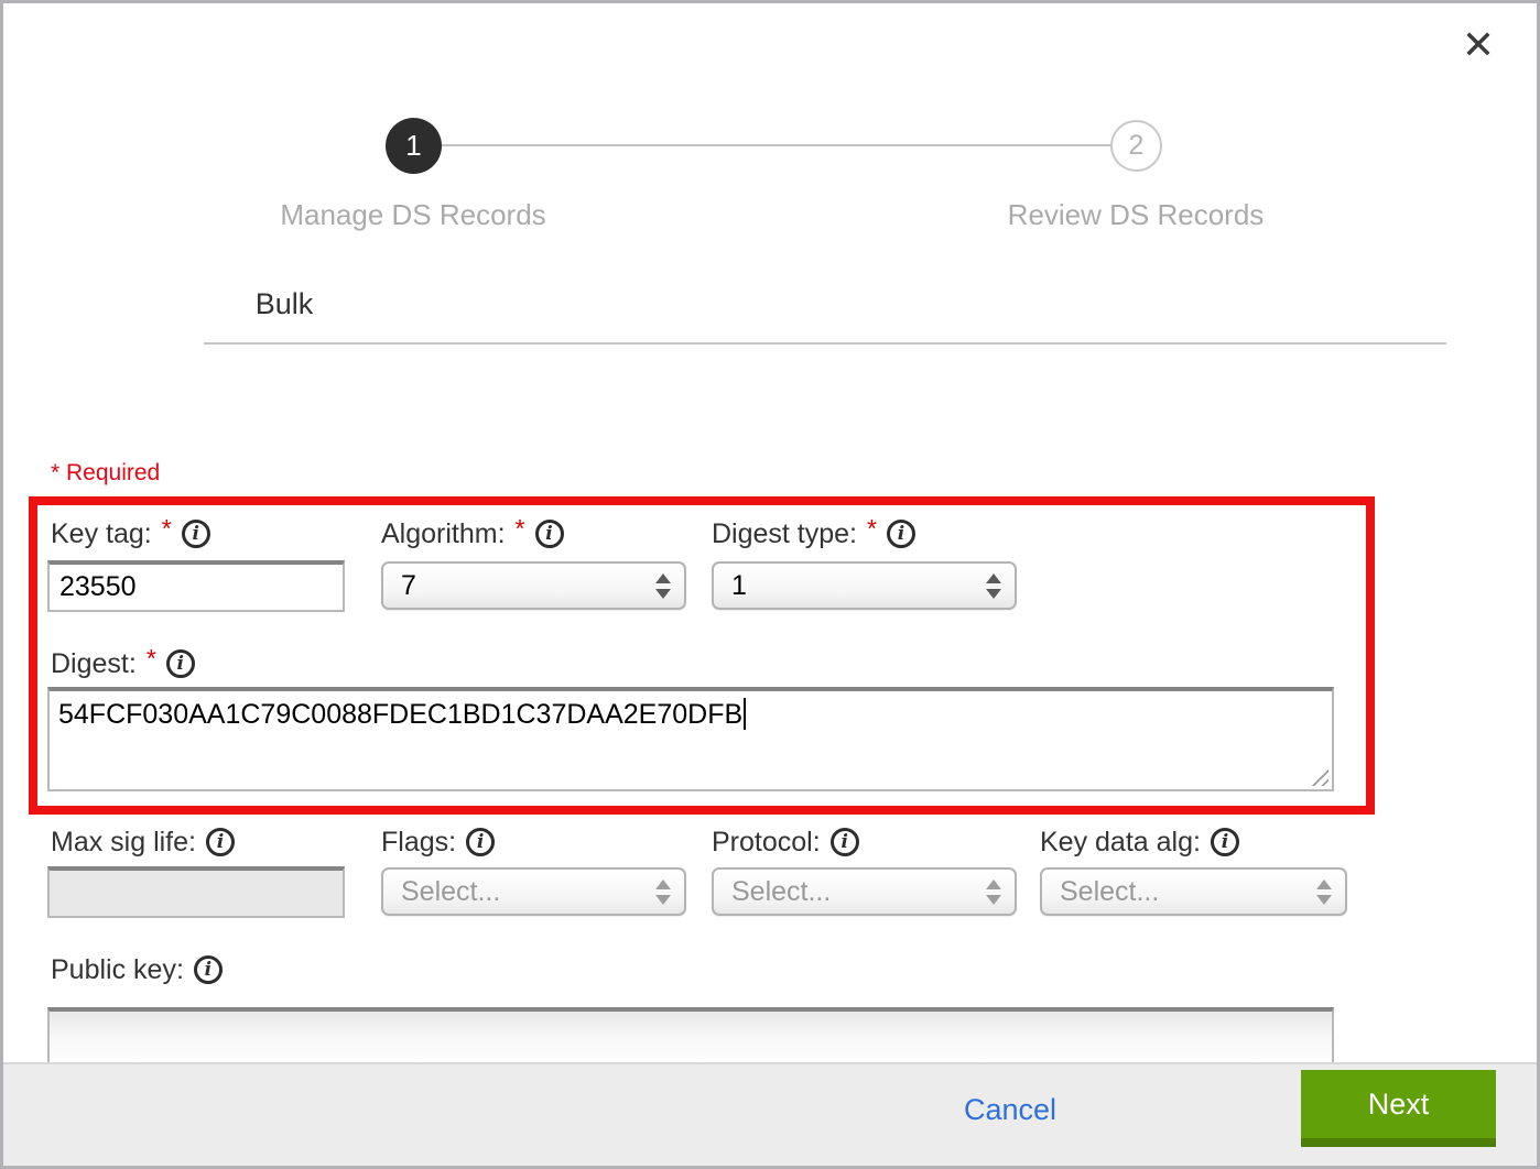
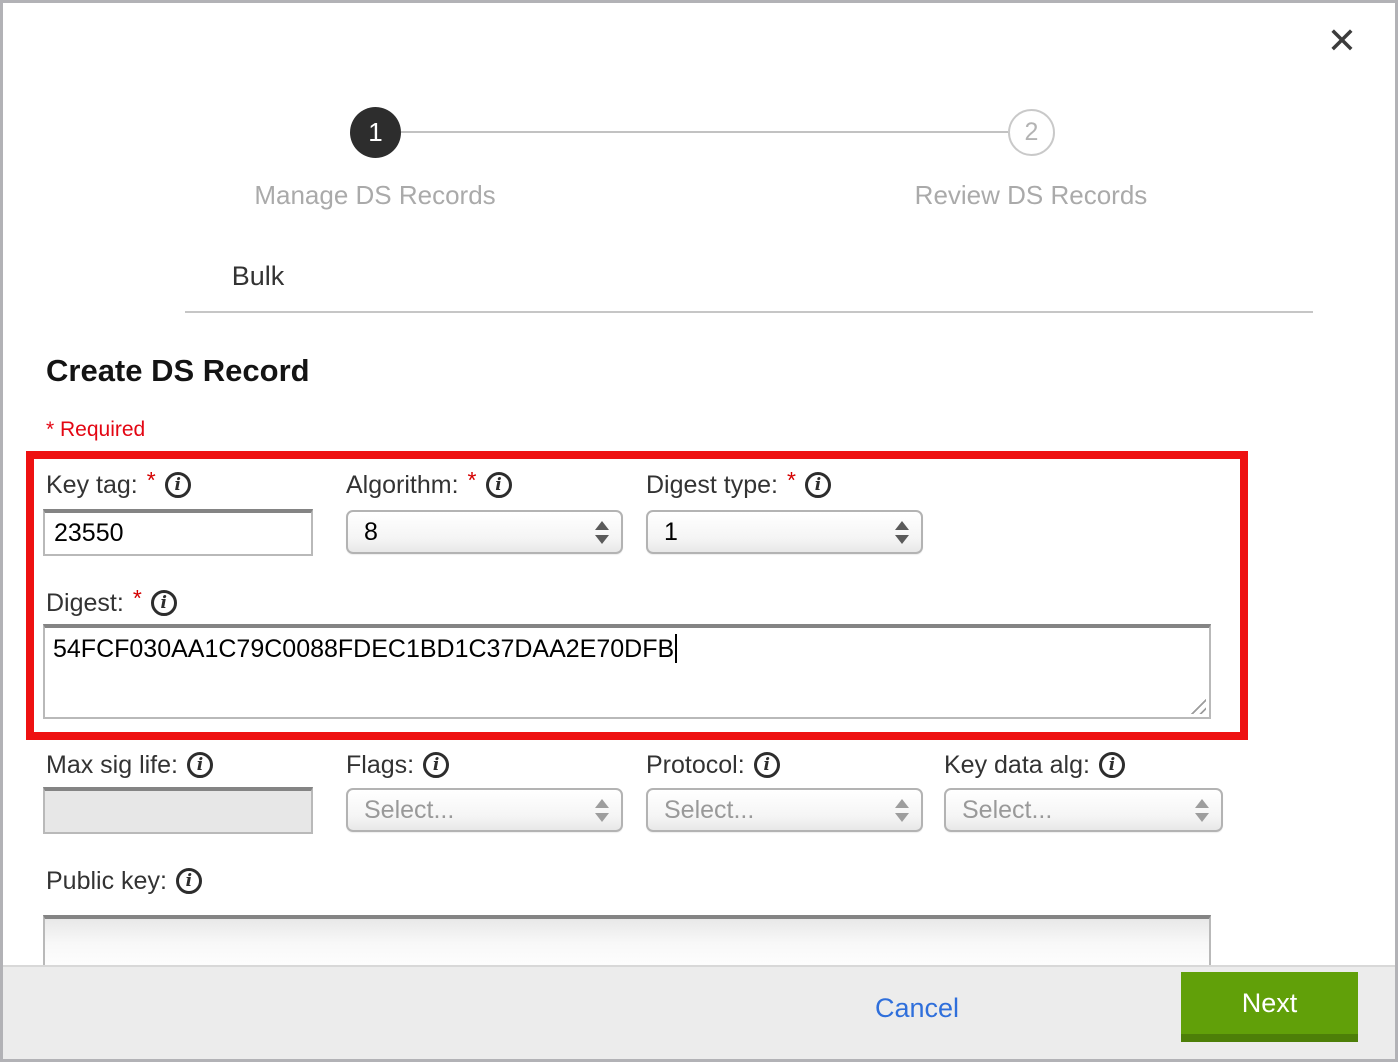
  ✕
  1
  2
  Manage DS Records
  Review DS Records
  Bulk
+ Create DS Record
  * Required
  Key tag:
  *
  i
  Algorithm:
  *
  i
  Digest type:
  *
  i
  23550
- 7
+ 8
  1
  Digest:
  *
  i
  54FCF030AA1C79C0088FDEC1BD1C37DAA2E70DFB
  Max sig life:
  i
  Flags:
  i
  Protocol:
  i
  Key data alg:
  i
  Select...
  Select...
  Select...
  Public key:
  i
  Cancel
  Next
